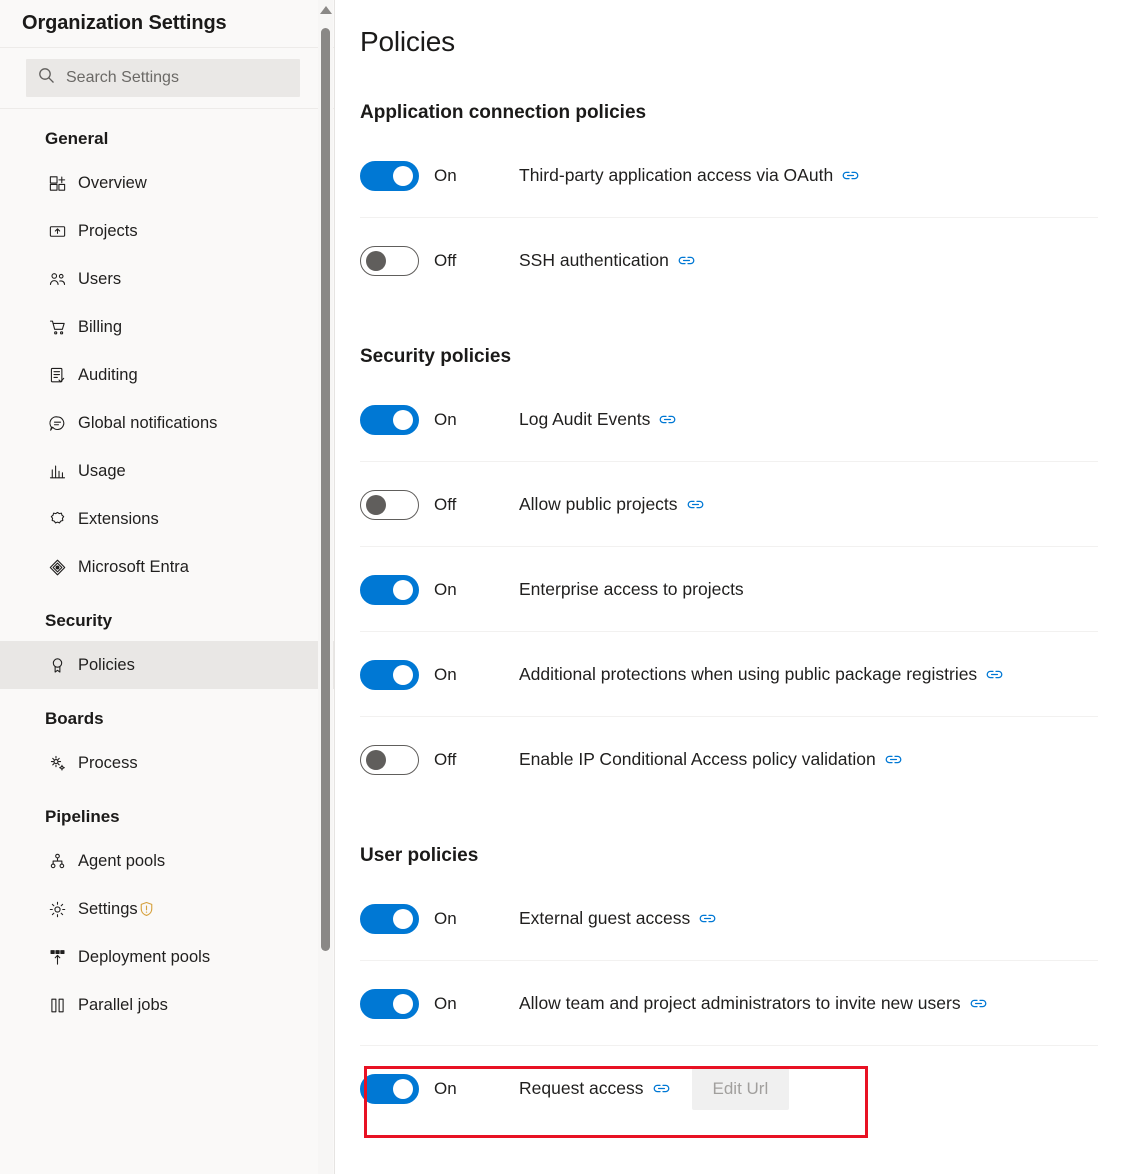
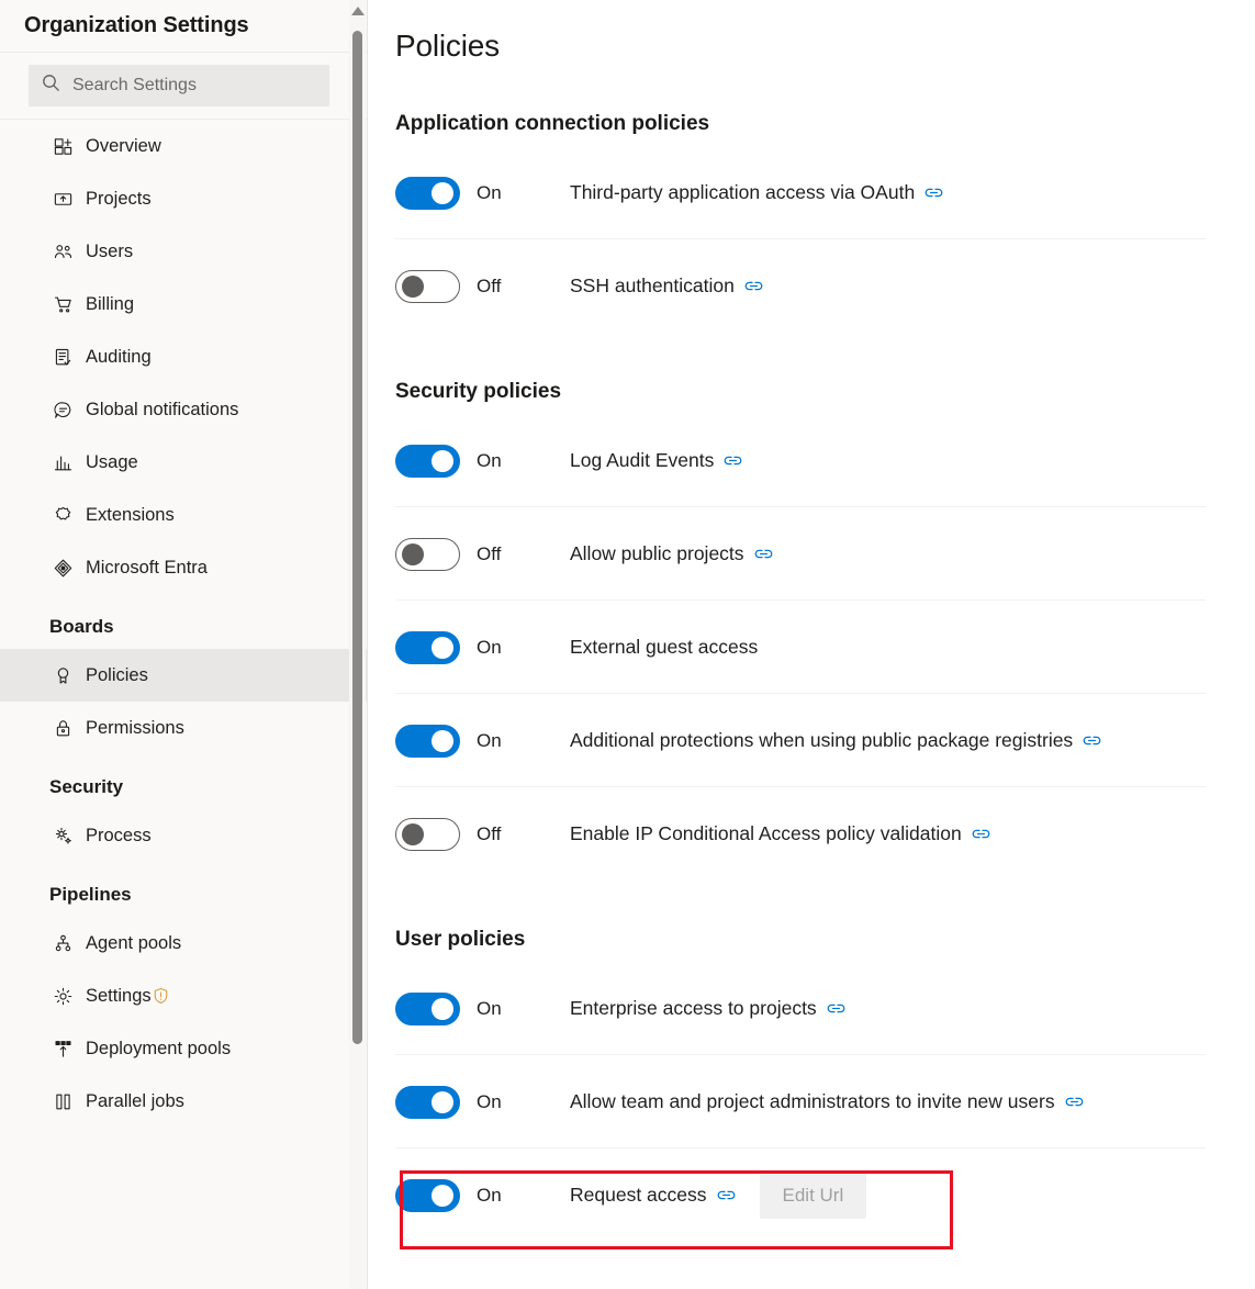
  Organization Settings
  Search Settings
- General
  Overview
  Projects
  Users
  Billing
  Auditing
  Global notifications
  Usage
  Extensions
  Microsoft Entra
- Security
+ Boards
  Policies
+ Permissions
- Boards
+ Security
  Process
  Pipelines
  Agent pools
  Settings
  Deployment pools
  Parallel jobs
  Policies
  Application connection policies
  On
  Third-party application access via OAuth
  Off
  SSH authentication
  Security policies
  On
  Log Audit Events
  Off
  Allow public projects
  On
- Enterprise access to projects
+ External guest access
  On
  Additional protections when using public package registries
  Off
  Enable IP Conditional Access policy validation
  User policies
  On
- External guest access
+ Enterprise access to projects
  On
  Allow team and project administrators to invite new users
  On
  Request access
  Edit Url
